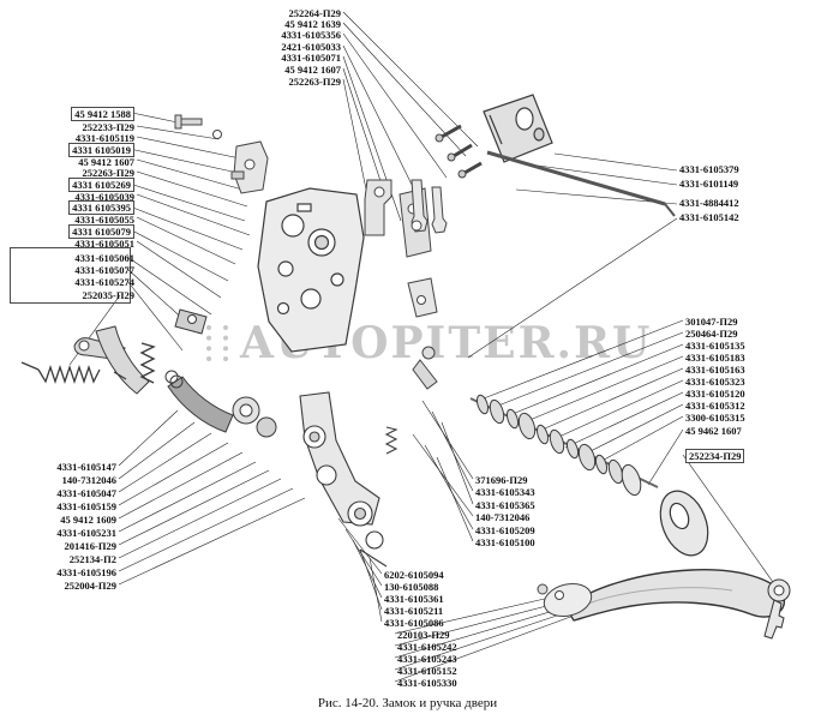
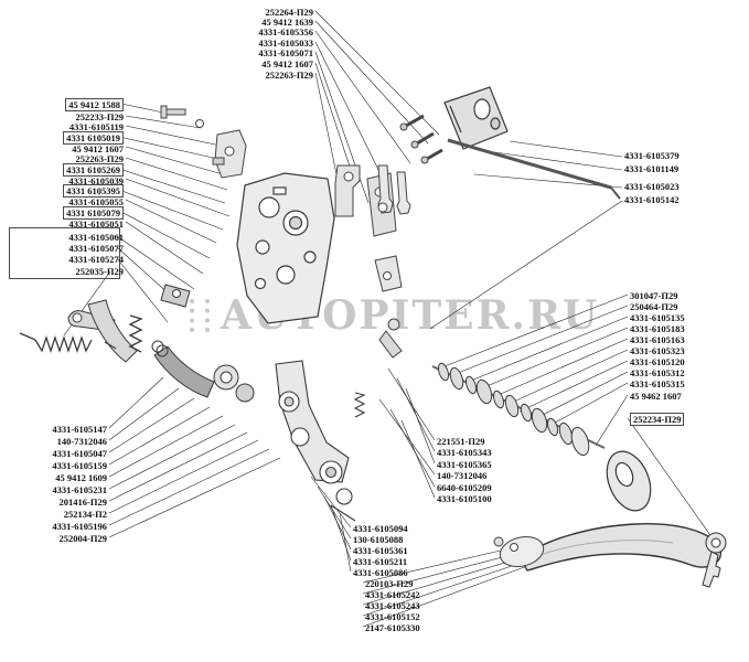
  AOPITER.RU
  252264-П29
  45 9412 1639
  4331-6105356
- 2421-6105033
+ 4331-6105033
  4331-6105071
  45 9412 1607
  252263-П29
  45 9412 1588
  252233-П29
  4331-6105119
  4331 6105019
  45 9412 1607
  252263-П29
  4331 6105269
  4331-6105039
  4331 6105395
  4331-6105055
  4331 6105079
  4331-6105051
  4331-6105061
  4331-6105077
  4331-6105274
  252035-П29
  4331-6105379
  4331-6101149
- 4331-4884412
+ 4331-6105023
  4331-6105142
  301047-П29
  250464-П29
  4331-6105135
  4331-6105183
  4331-6105163
  4331-6105323
  4331-6105120
  4331-6105312
- 3300-6105315
+ 4331-6105315
  45 9462 1607
  252234-П29
  4331-6105147
  140-7312046
  4331-6105047
  4331-6105159
  45 9412 1609
  4331-6105231
  201416-П29
  252134-П2
  4331-6105196
  252004-П29
- 371696-П29
+ 221551-П29
  4331-6105343
  4331-6105365
  140-7312046
- 4331-6105209
+ 6640-6105209
  4331-6105100
- 6202-6105094
+ 4331-6105094
  130-6105088
  4331-6105361
  4331-6105211
  4331-6105086
  220103-П29
  4331-6105242
  4331-6105243
  4331-6105152
- 4331-6105330
+ 2147-6105330
- Рис. 14-20. Замок и ручка двери
